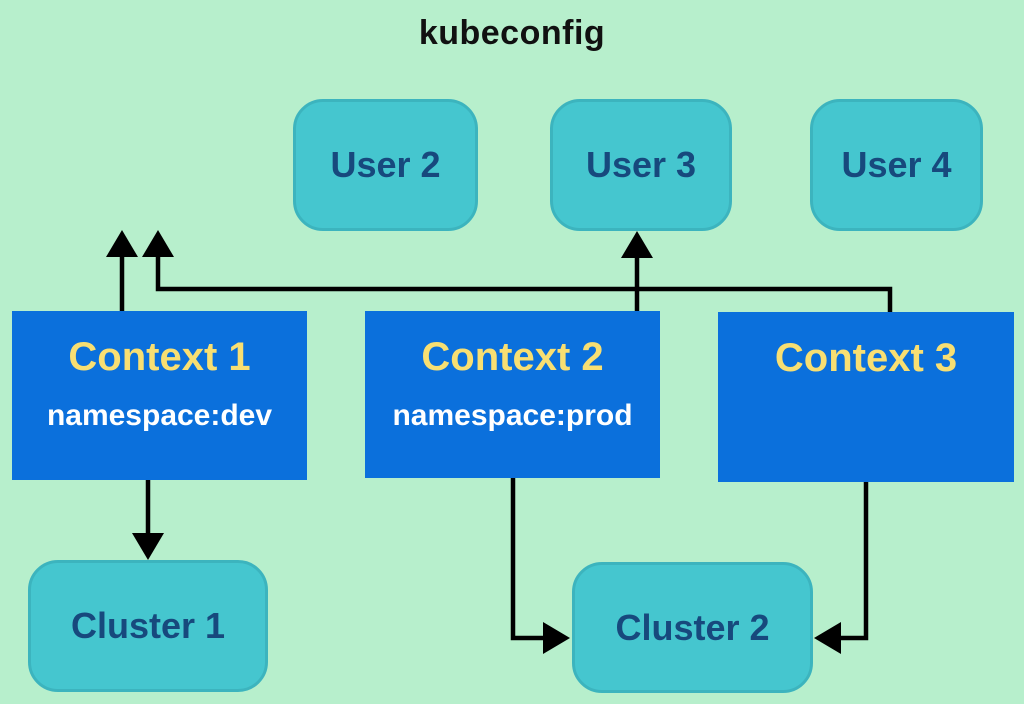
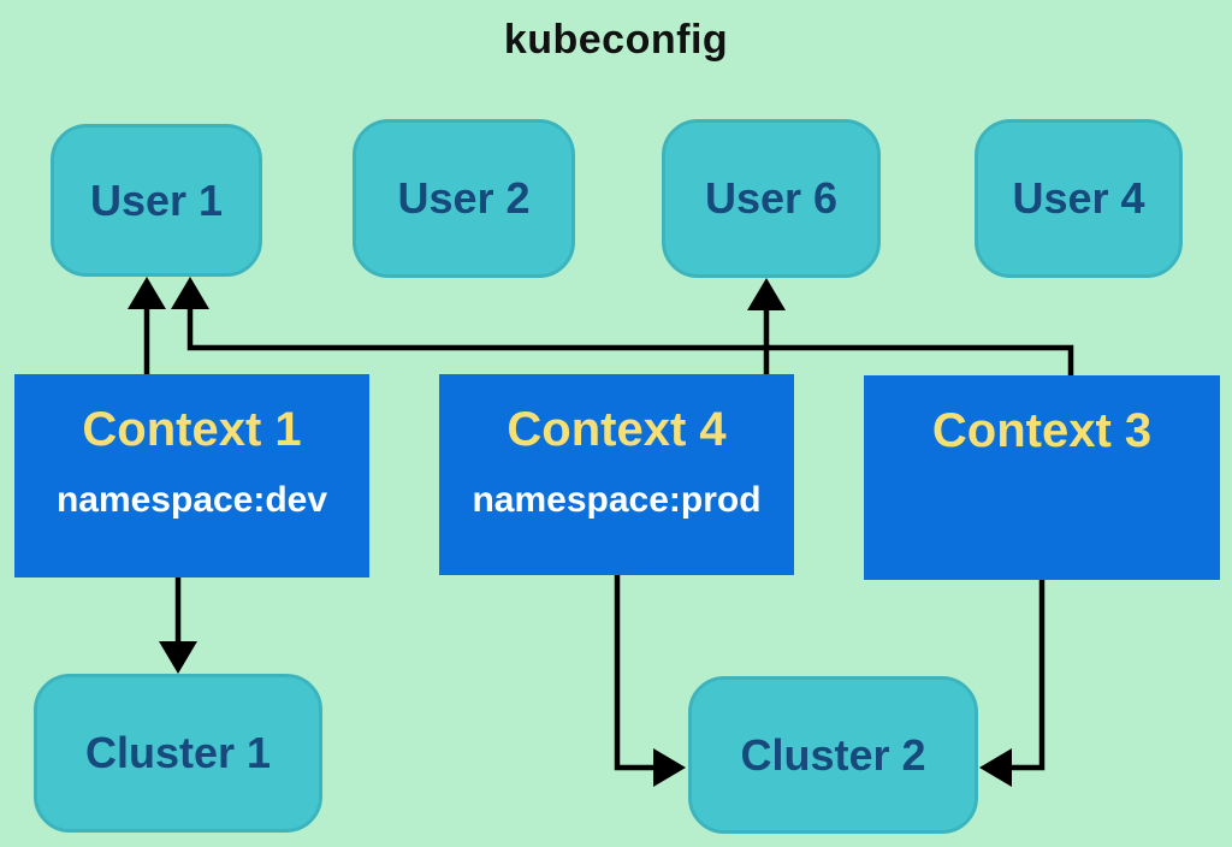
  kubeconfig
+ User 1
  User 2
- User 3
+ User 6
  User 4
  Context 1
  namespace:dev
- Context 2
+ Context 4
  namespace:prod
  Context 3
  Cluster 1
  Cluster 2
